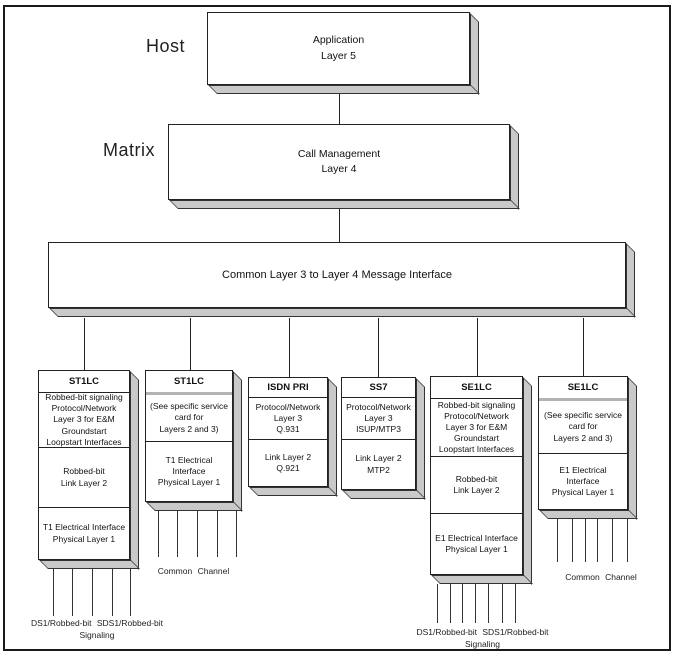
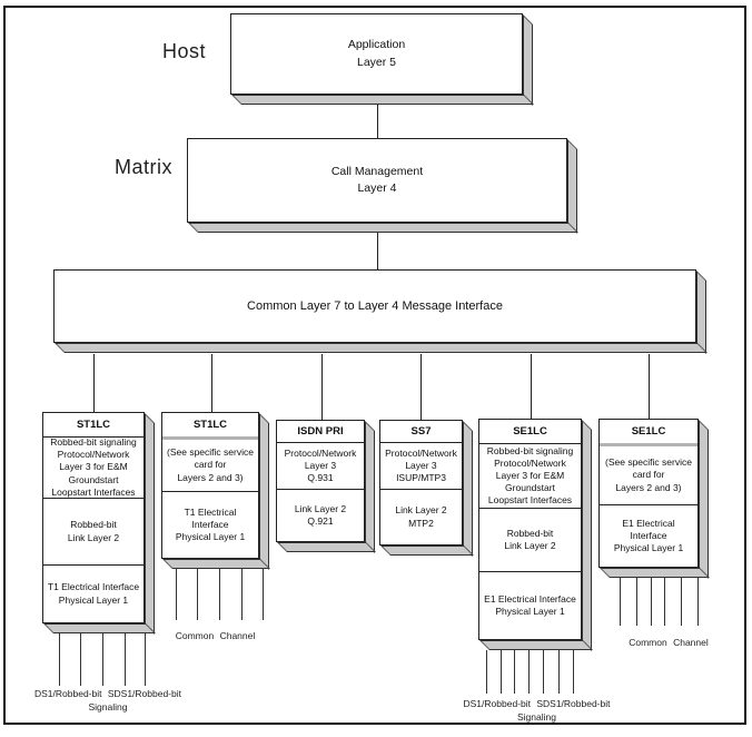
  Host
  Matrix
  Application
  Layer 5
  Call Management
  Layer 4
- Common Layer 3 to Layer 4 Message Interface
+ Common Layer 7 to Layer 4 Message Interface
  ST1LC
  Robbed-bit signaling
  Protocol/Network
  Layer 3 for E&M
  Groundstart
  Loopstart Interfaces
  Robbed-bit
  Link Layer 2
  T1 Electrical Interface
  Physical Layer 1
  ST1LC
  (See specific service
  card for
  Layers 2 and 3)
  T1 Electrical
  Interface
  Physical Layer 1
  ISDN PRI
  Protocol/Network
  Layer 3
  Q.931
  Link Layer 2
  Q.921
  SS7
  Protocol/Network
  Layer 3
  ISUP/MTP3
  Link Layer 2
  MTP2
  SE1LC
  Robbed-bit signaling
  Protocol/Network
  Layer 3 for E&M
  Groundstart
  Loopstart Interfaces
  Robbed-bit
  Link Layer 2
  E1 Electrical Interface
  Physical Layer 1
  SE1LC
  (See specific service
  card for
  Layers 2 and 3)
  E1 Electrical
  Interface
  Physical Layer 1
  DS1/Robbed-bit SDS1/Robbed-bit
  Signaling
  Common Channel
  DS1/Robbed-bit SDS1/Robbed-bit
  Signaling
  Common Channel
